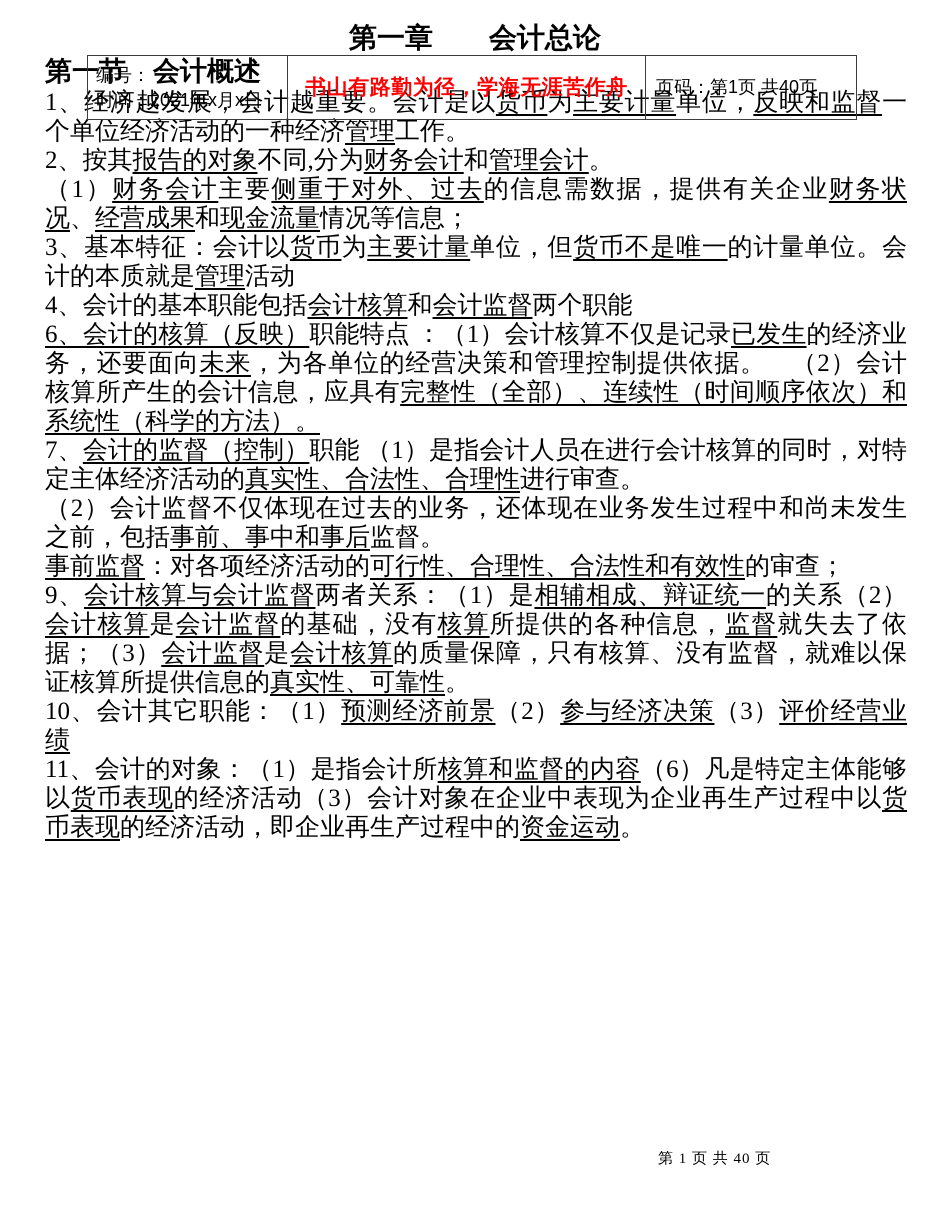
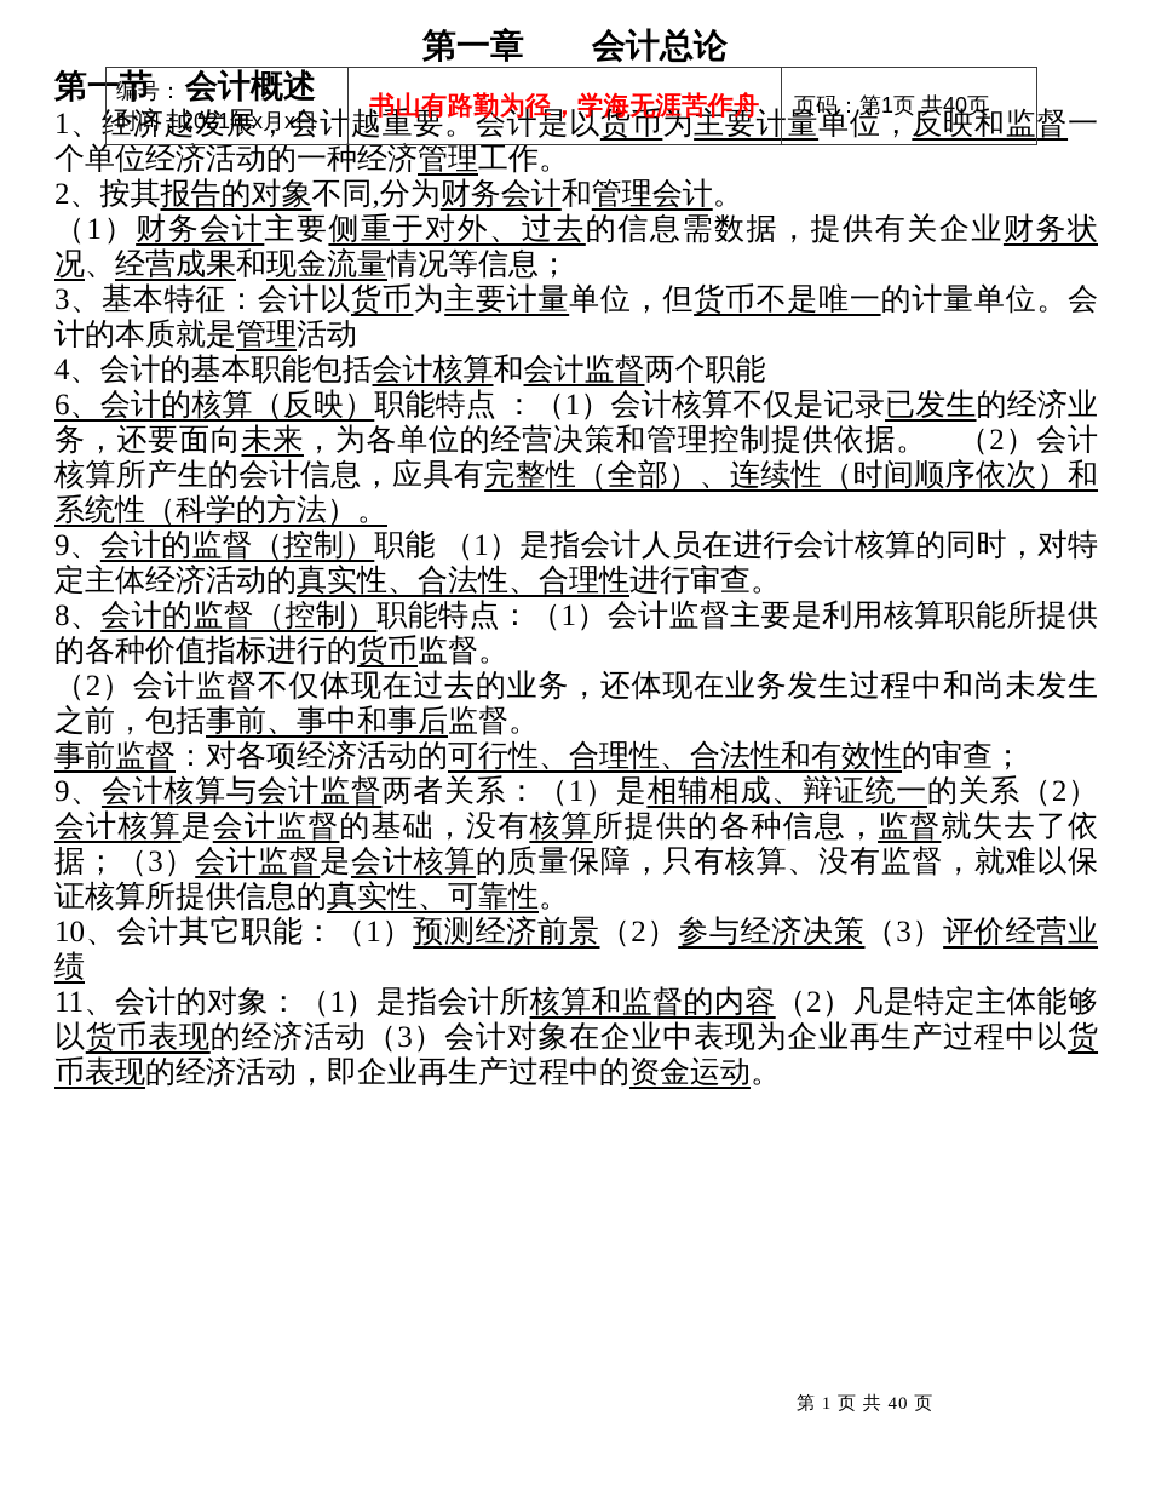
  编号： 时间：2021年x月x日	书山有路勤为径，学海无涯苦作舟	页码：第1页 共40页
  第一章 会计总论
  第一节 会计概述
  1、经济越发展，会计越重要。会计是以货币为主要计量单位，反映和监督一个单位经济活动的一种经济管理工作。
  2、按其报告的对象不同,分为财务会计和管理会计。
  （1）财务会计主要侧重于对外、过去的信息需数据，提供有关企业财务状况、经营成果和现金流量情况等信息；
  3、基本特征：会计以货币为主要计量单位，但货币不是唯一的计量单位。会计的本质就是管理活动
  4、会计的基本职能包括会计核算和会计监督两个职能
  6、会计的核算（反映）职能特点 ：（1）会计核算不仅是记录已发生的经济业务，还要面向未来，为各单位的经营决策和管理控制提供依据。 （2）会计核算所产生的会计信息，应具有完整性（全部）、连续性（时间顺序依次）和系统性（科学的方法）。
- 7、会计的监督（控制）职能 （1）是指会计人员在进行会计核算的同时，对特定主体经济活动的真实性、合法性、合理性进行审查。
+ 9、会计的监督（控制）职能 （1）是指会计人员在进行会计核算的同时，对特定主体经济活动的真实性、合法性、合理性进行审查。
+ 8、会计的监督（控制）职能特点：（1）会计监督主要是利用核算职能所提供的各种价值指标进行的货币监督。
  （2）会计监督不仅体现在过去的业务，还体现在业务发生过程中和尚未发生之前，包括事前、事中和事后监督。
  事前监督：对各项经济活动的可行性、合理性、合法性和有效性的审查；
  9、会计核算与会计监督两者关系：（1）是相辅相成、辩证统一的关系（2）会计核算是会计监督的基础，没有核算所提供的各种信息，监督就失去了依据；（3）会计监督是会计核算的质量保障，只有核算、没有监督，就难以保证核算所提供信息的真实性、可靠性。
  10、会计其它职能：（1）预测经济前景（2）参与经济决策（3）评价经营业绩
- 11、会计的对象：（1）是指会计所核算和监督的内容（6）凡是特定主体能够以货币表现的经济活动（3）会计对象在企业中表现为企业再生产过程中以货币表现的经济活动，即企业再生产过程中的资金运动。
+ 11、会计的对象：（1）是指会计所核算和监督的内容（2）凡是特定主体能够以货币表现的经济活动（3）会计对象在企业中表现为企业再生产过程中以货币表现的经济活动，即企业再生产过程中的资金运动。
  第 1 页 共 40 页
